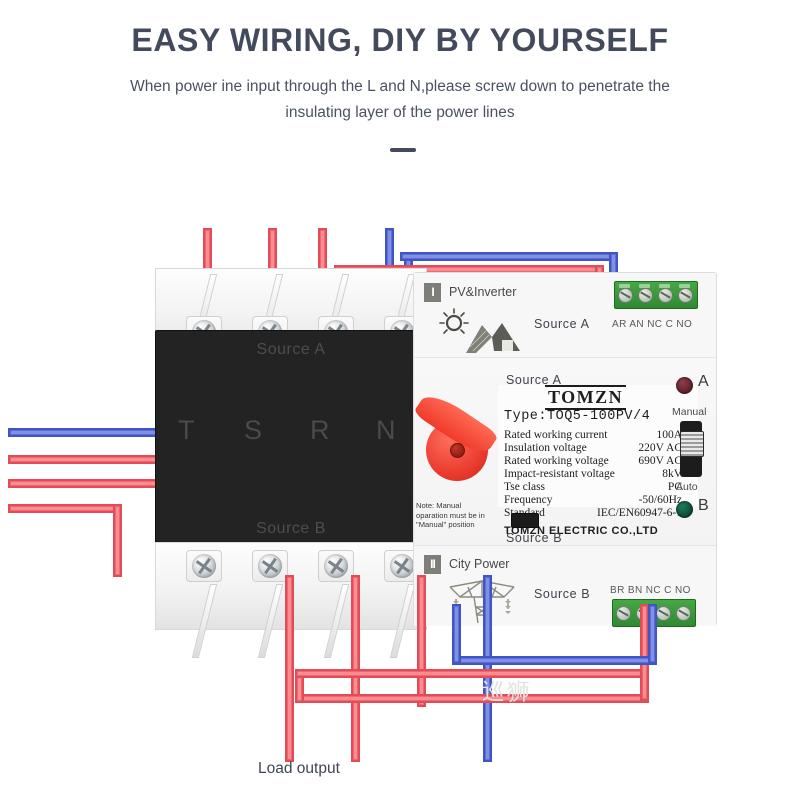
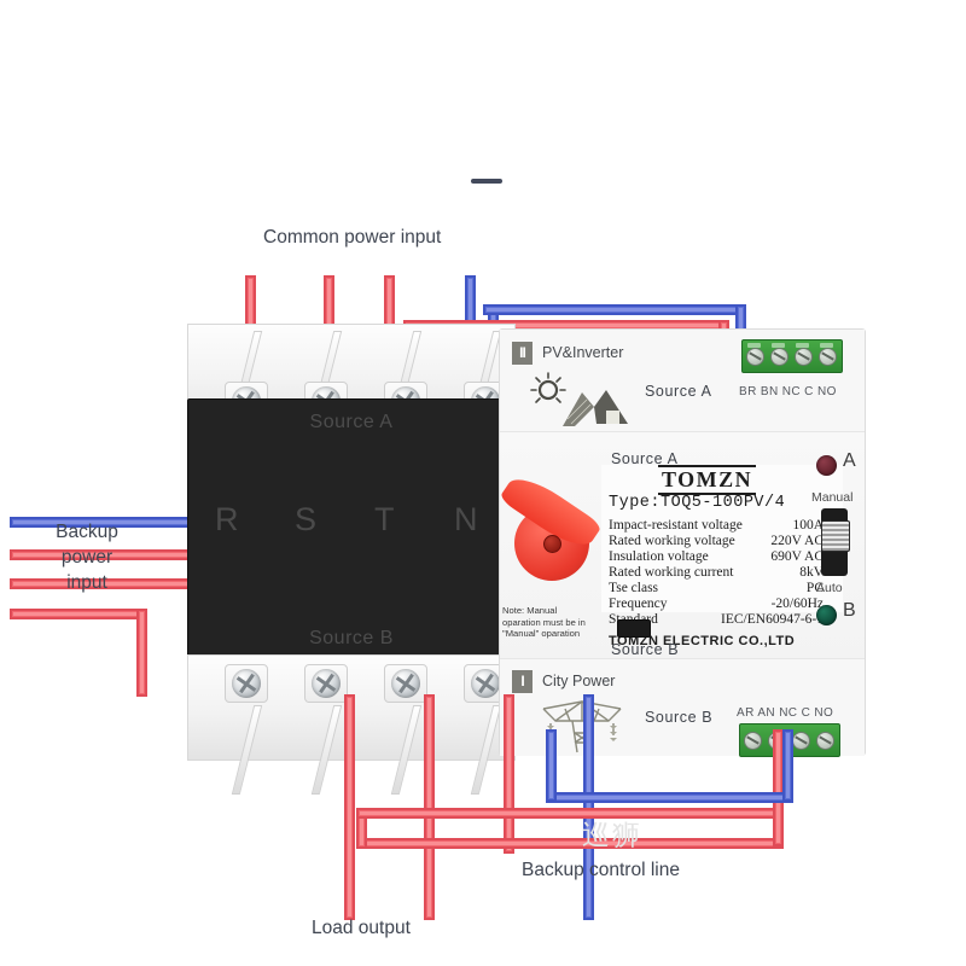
- EASY WIRING, DIY BY YOURSELF
- When power ine input through the L and N,please screw down to penetrate the insulating layer of the power lines
  Source A
- T
+ R
  S
- R
+ T
  N
  Source B
- I
+ II
  PV&Inverter
  Source A
- AR AN NC C NO
+ BR BN NC C NO
  Source A
  TOMZN
  Type:TOQ5-100PV/4
- Rated working current
+ Impact-resistant voltage
  100A
- Insulation voltage
+ Rated working voltage
  220V AC
- Rated working voltage
+ Insulation voltage
  690V AC
- Impact-resistant voltage
+ Rated working current
  8kV
  Tse class
  PC
  Frequency
- -50/60Hz
+ -20/60Hz
  IEC/EN60947-6-
  TOMZN ELECTRIC CO.,LTD
- Note: Manual oparation must be in "Manual" position
+ Note: Manual oparation must be in "Manual" oparation
  Source B
  A
  Manual
  Auto
  B
- II
+ I
  City Power
  Source B
- BR BN NC C NO
+ AR AN NC C NO
+ Common power input
+ Backup
+ power
+ input
+ Backup control line
  Load output
  巡狮
